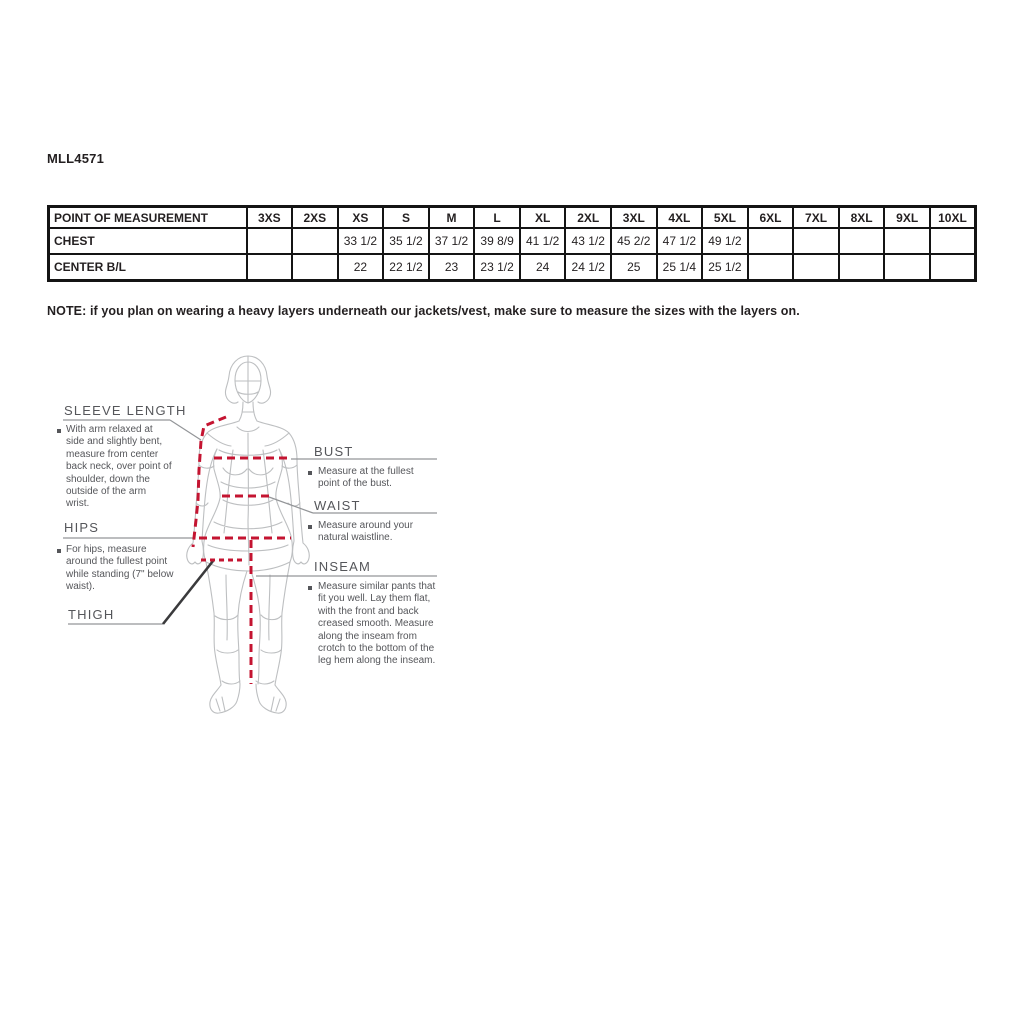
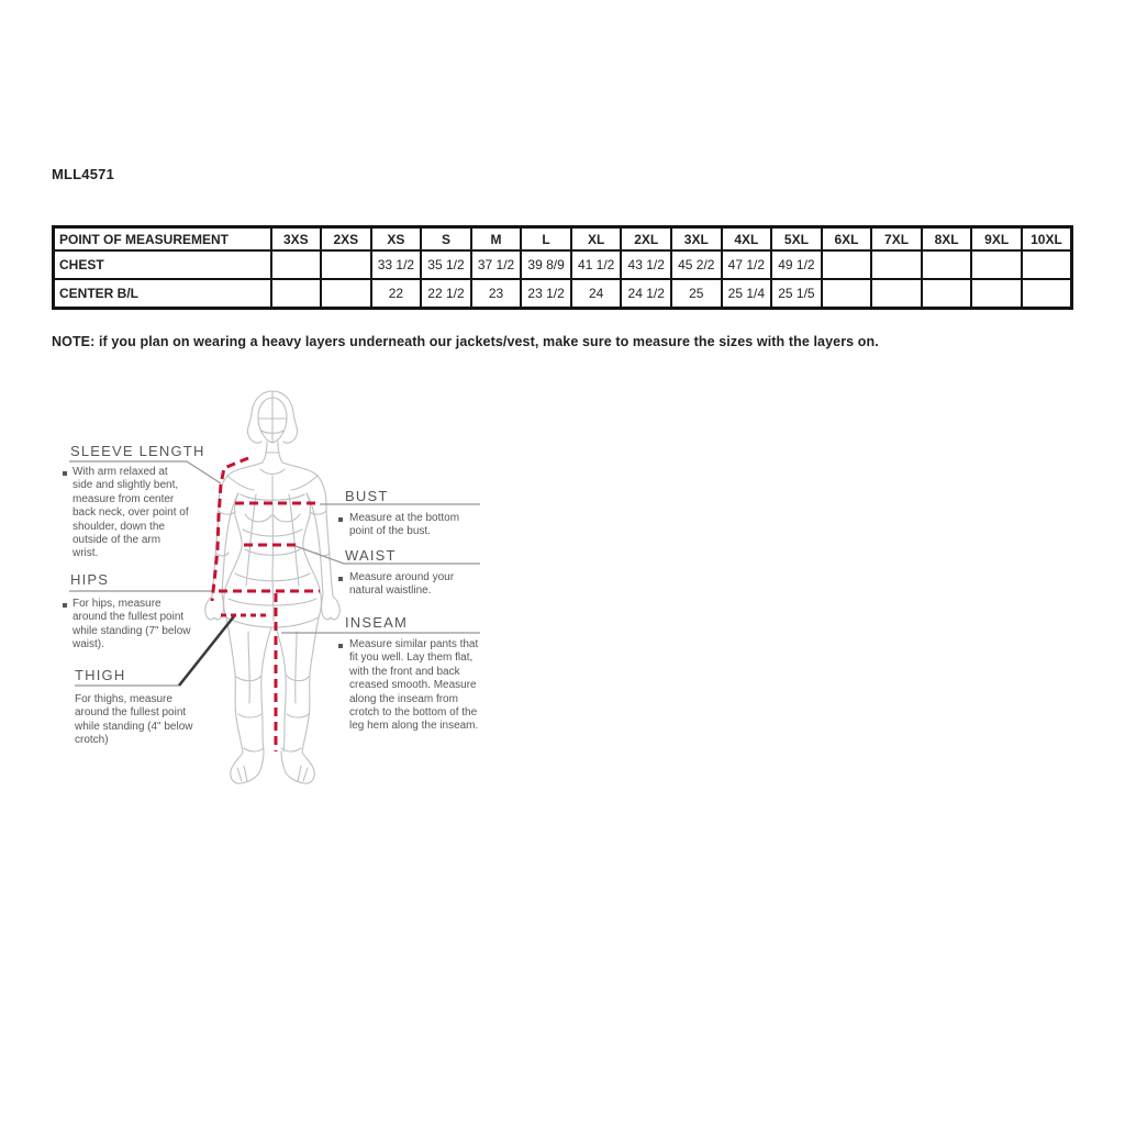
  MLL4571
  POINT OF MEASUREMENT	3XS	2XS	XS	S	M	L	XL	2XL	3XL	4XL	5XL	6XL	7XL	8XL	9XL	10XL
  CHEST			33 1/2	35 1/2	37 1/2	39 8/9	41 1/2	43 1/2	45 2/2	47 1/2	49 1/2
- CENTER B/L			22	22 1/2	23	23 1/2	24	24 1/2	25	25 1/4	25 1/2
+ CENTER B/L			22	22 1/2	23	23 1/2	24	24 1/2	25	25 1/4	25 1/5
  NOTE: if you plan on wearing a heavy layers underneath our jackets/vest, make sure to measure the sizes with the layers on.
  SLEEVE LENGTH
  With arm relaxed at side and slightly bent, measure from center back neck, over point of shoulder, down the outside of the arm wrist.
  HIPS
  For hips, measure around the fullest point while standing (7" below waist).
  THIGH
+ For thighs, measure around the fullest point while standing (4" below crotch)
  BUST
- Measure at the fullest point of the bust.
+ Measure at the bottom point of the bust.
  WAIST
  Measure around your natural waistline.
  INSEAM
  Measure similar pants that fit you well. Lay them flat, with the front and back creased smooth. Measure along the inseam from crotch to the bottom of the leg hem along the inseam.
